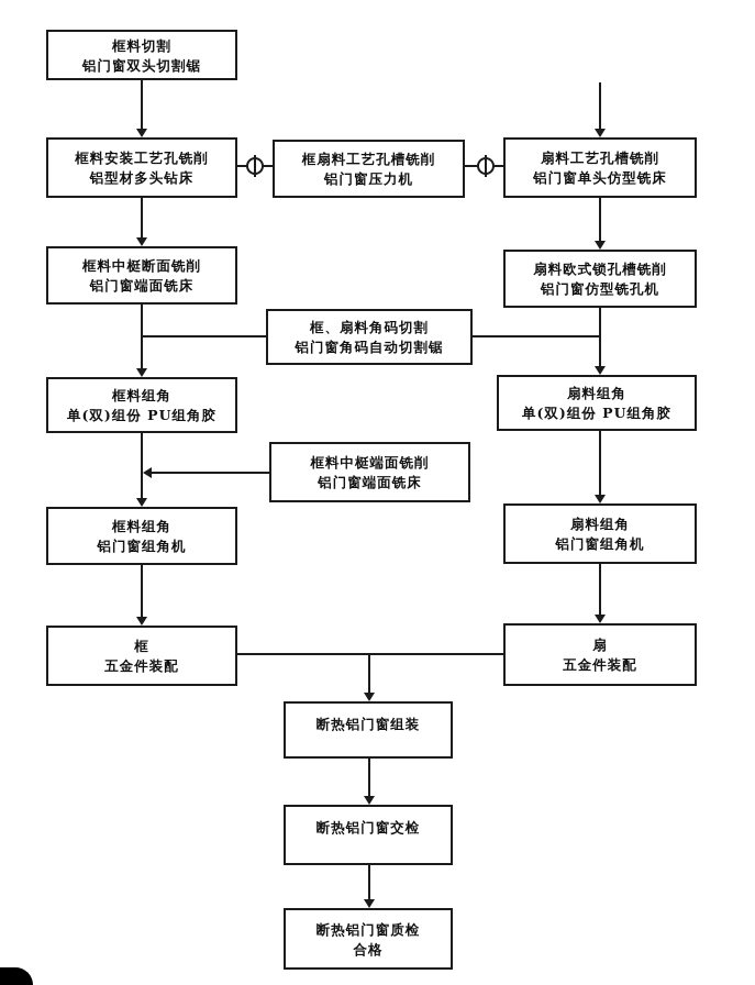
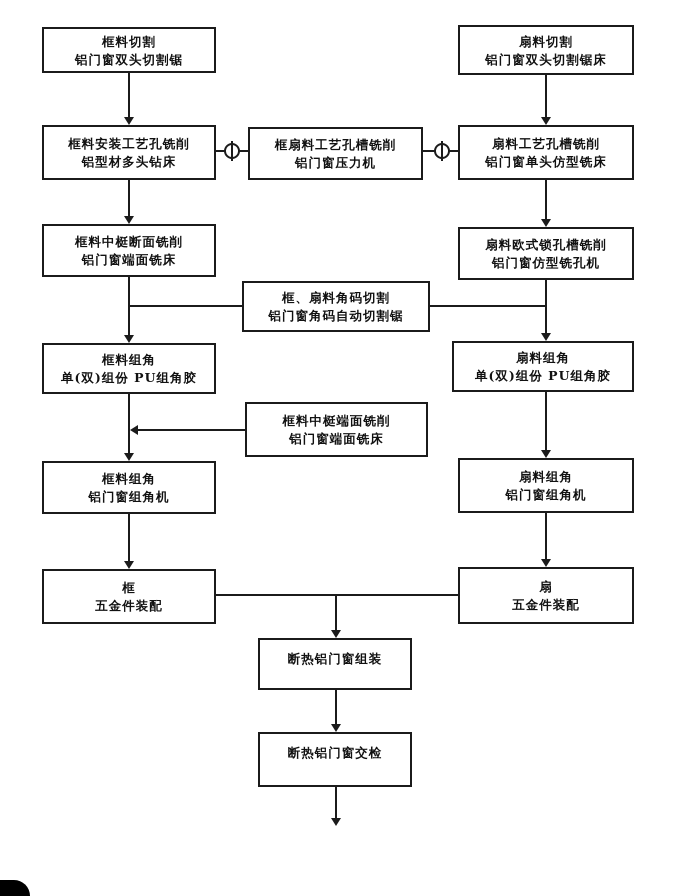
  框料切割
  铝门窗双头切割锯
+ 扇料切割
+ 铝门窗双头切割锯床
  框料安装工艺孔铣削
  铝型材多头钻床
  框扇料工艺孔槽铣削
  铝门窗压力机
  扇料工艺孔槽铣削
  铝门窗单头仿型铣床
  框料中梃断面铣削
  铝门窗端面铣床
  扇料欧式锁孔槽铣削
  铝门窗仿型铣孔机
  框、扇料角码切割
  铝门窗角码自动切割锯
  框料组角
  单(双)组份 PU组角胶
  扇料组角
  单(双)组份 PU组角胶
  框料中梃端面铣削
  铝门窗端面铣床
  框料组角
  铝门窗组角机
  扇料组角
  铝门窗组角机
  框
  五金件装配
  扇
  五金件装配
  断热铝门窗组装
  断热铝门窗交检
- 断热铝门窗质检
- 合格
